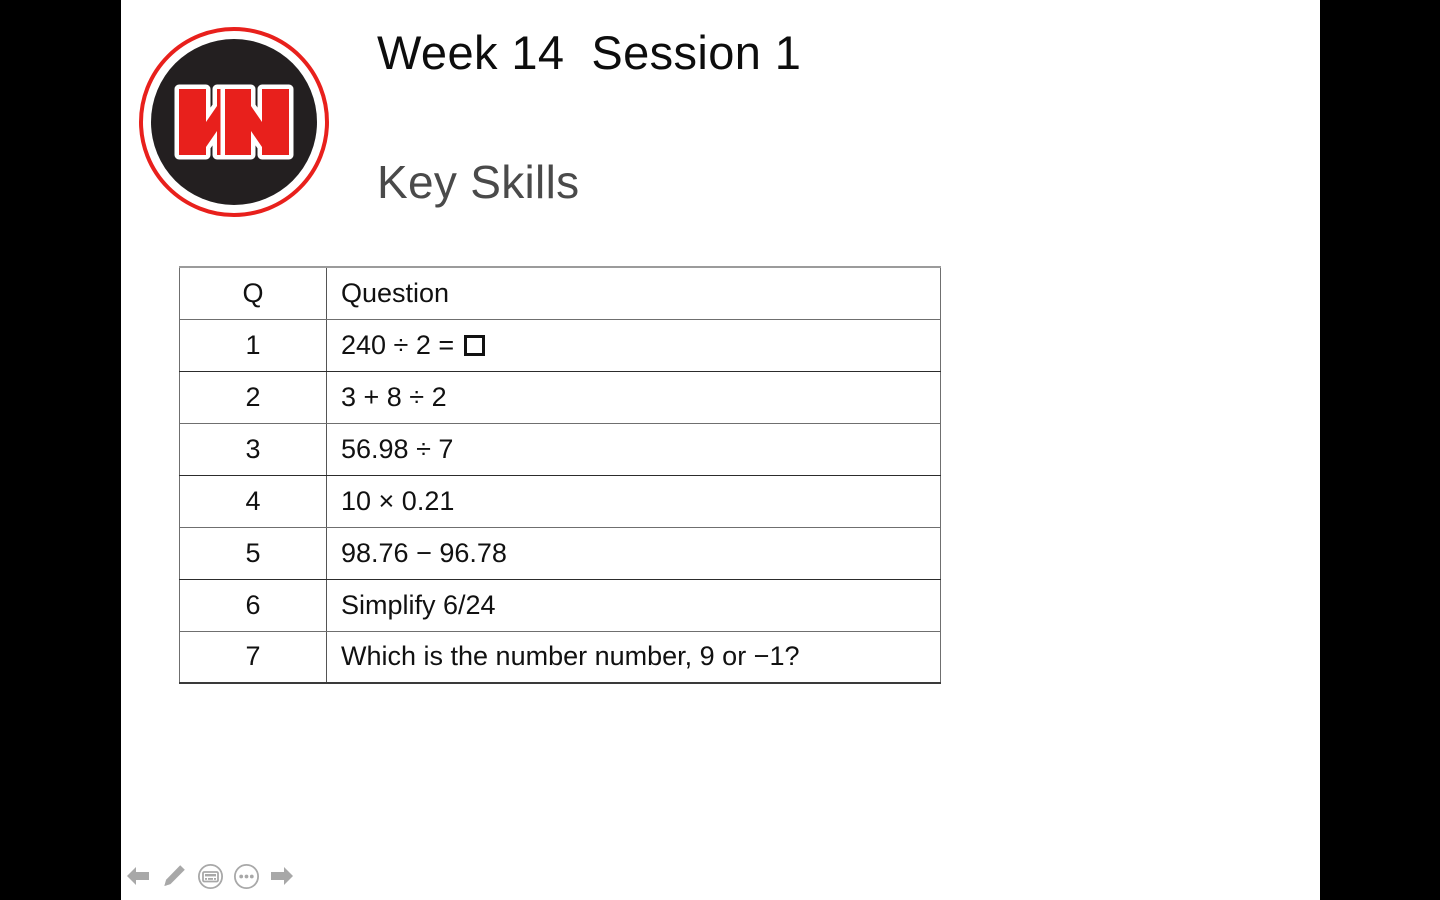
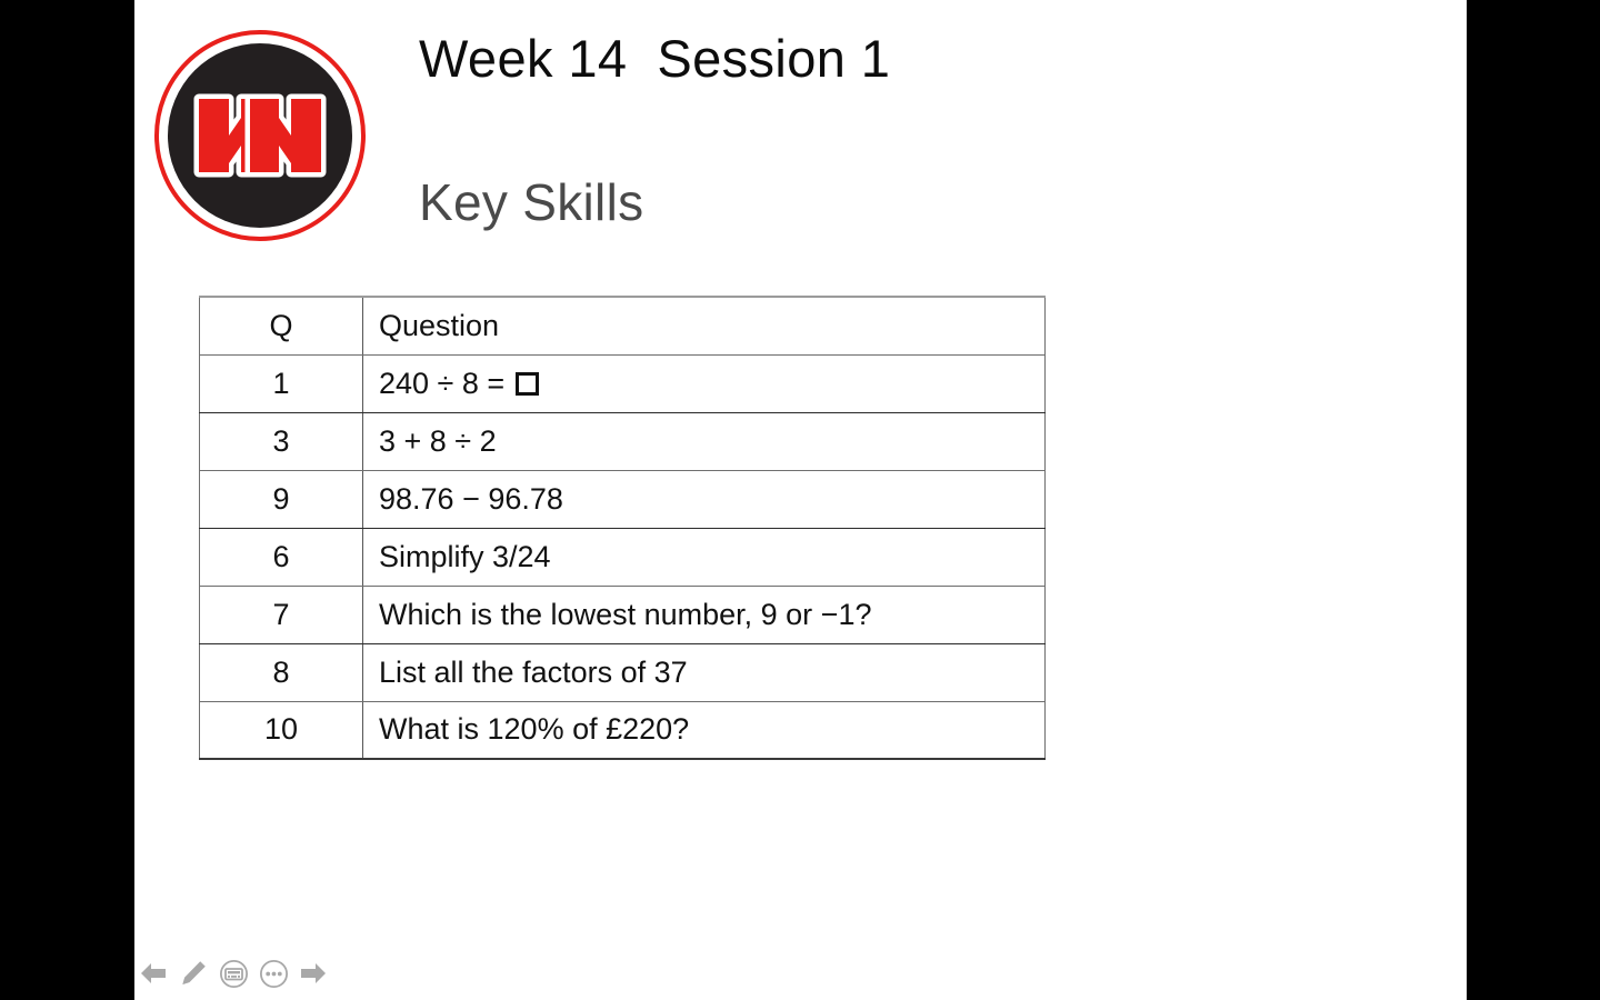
  Week 14 Session 1
  Key Skills
  Q	Question
- 1	240 ÷ 2 =
+ 1	240 ÷ 8 =
- 2	3 + 8 ÷ 2
+ 3	3 + 8 ÷ 2
- 3	56.98 ÷ 7
- 4	10 × 0.21
- 5	98.76 − 96.78
+ 9	98.76 − 96.78
- 6	Simplify 6/24
+ 6	Simplify 3/24
- 7	Which is the number number, 9 or −1?
+ 7	Which is the lowest number, 9 or −1?
+ 8	List all the factors of 37
+ 10	What is 120% of £220?
